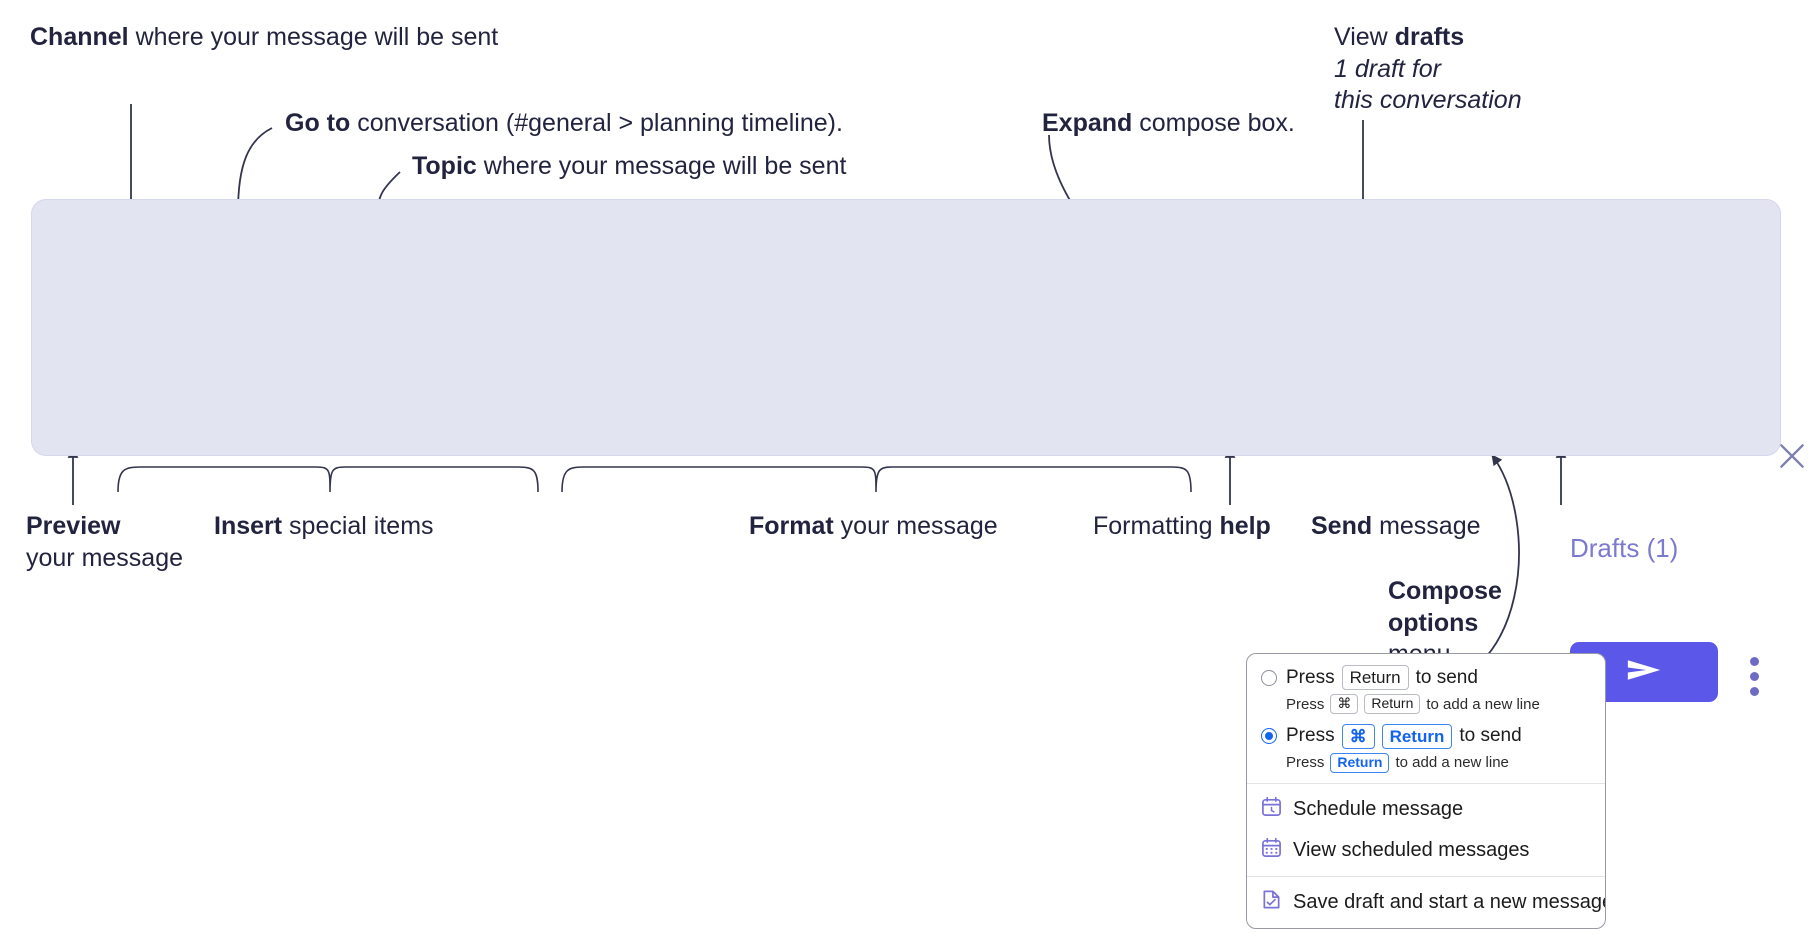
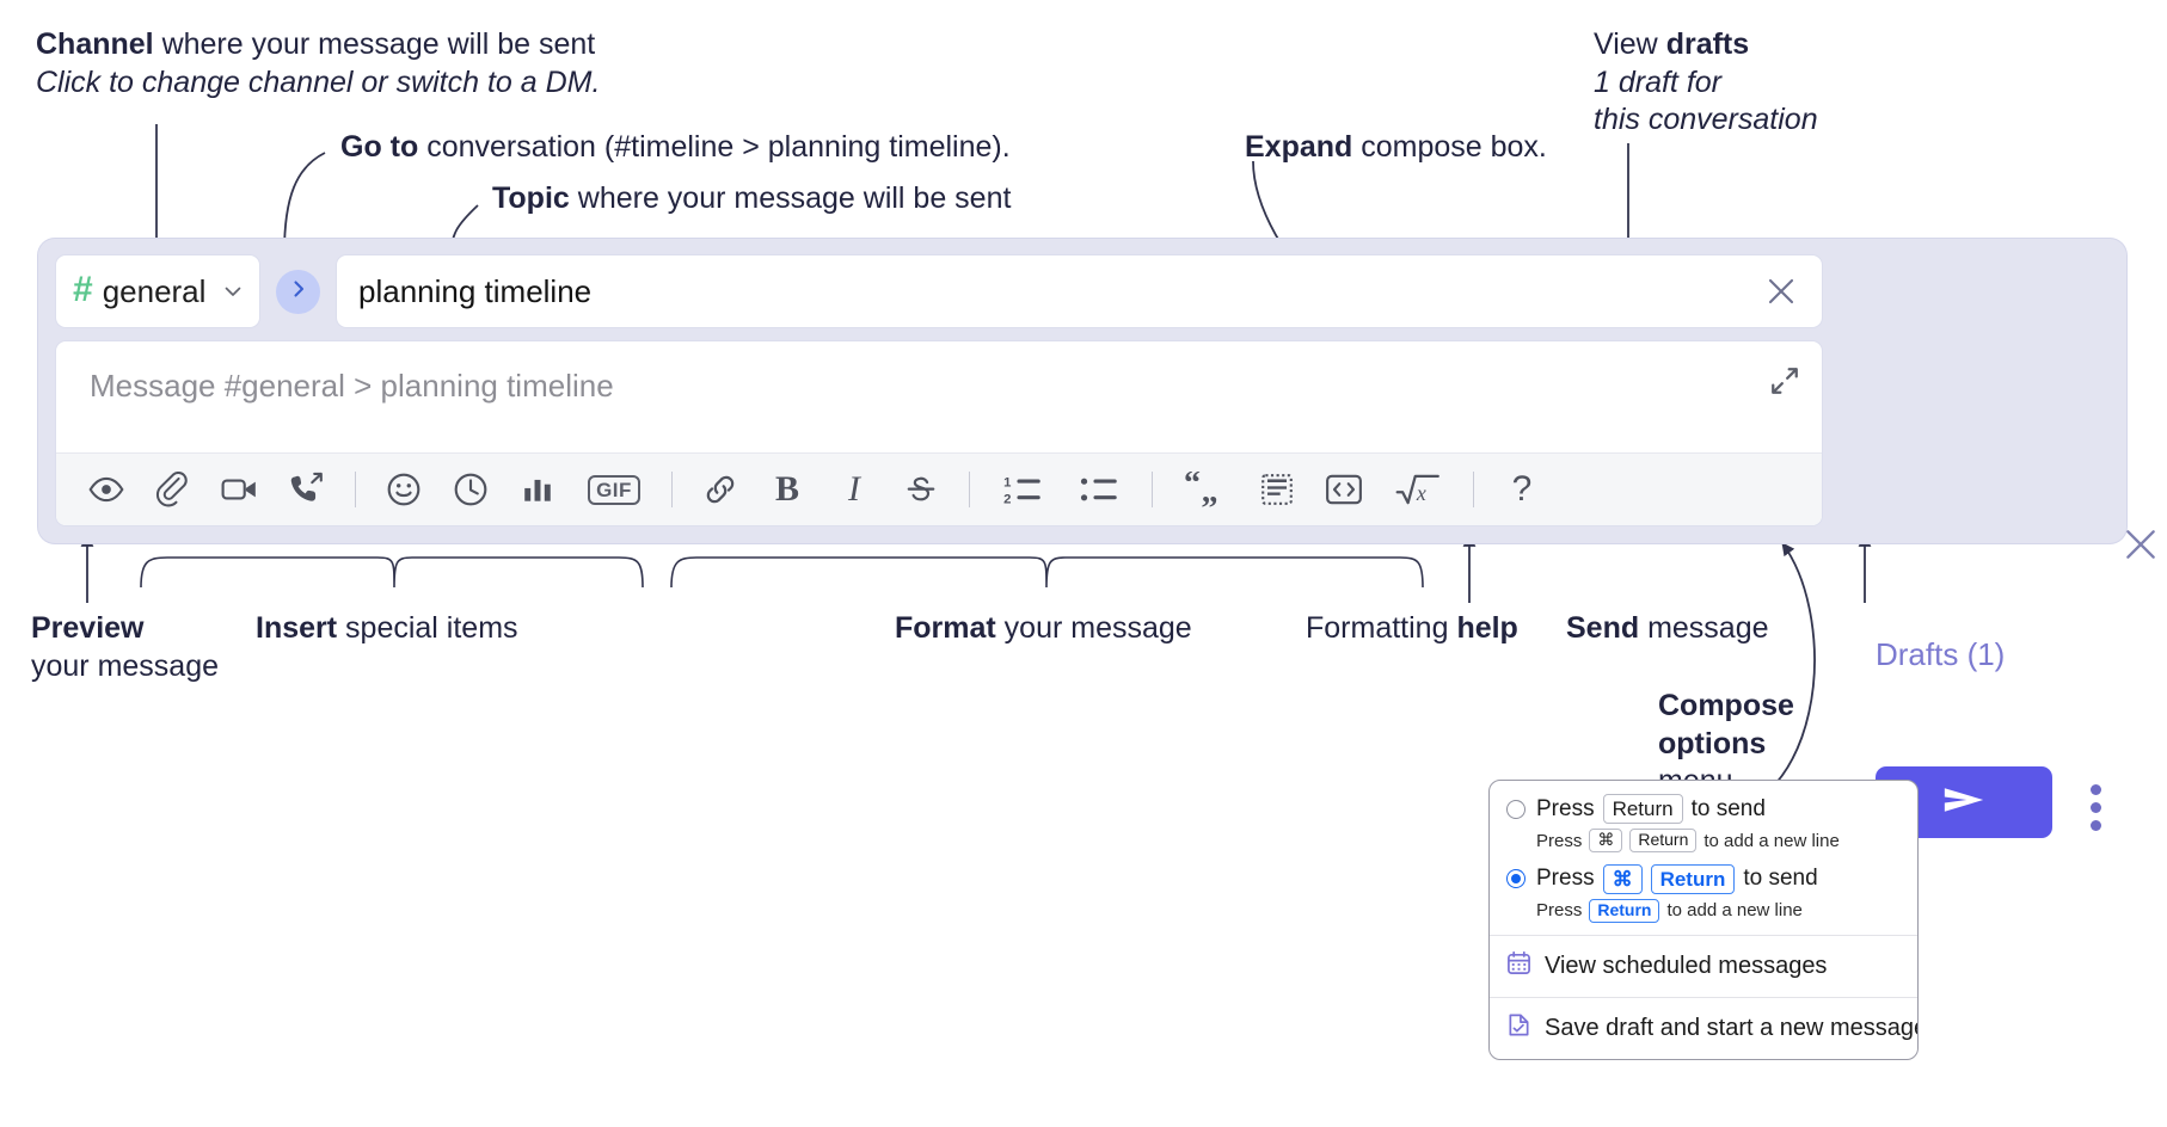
  Channel where your message will be sent
+ Click to change channel or switch to a DM.
- Go to conversation (#general > planning timeline).
+ Go to conversation (#timeline > planning timeline).
  Topic where your message will be sent
  Expand compose box.
  View drafts
  1 draft for
  this conversation
  Preview
  your message
  Insert special items
  Format your message
  Formatting help
  Send message
  Compose
  options
+ #
+ general
+ planning timeline
+ Message #general > planning timeline
+ GIF
+ B
+ I
+ 1
+ 2
+ “
+ „
+ x
+ ?
  Drafts (1)
  Press
  Return
  to send
  Press
  ⌘
  Return
  to add a new line
  Press
  ⌘
  Return
  to send
  Press
  Return
  to add a new line
- Schedule message
  View scheduled messages
  Save draft and start a new messag
